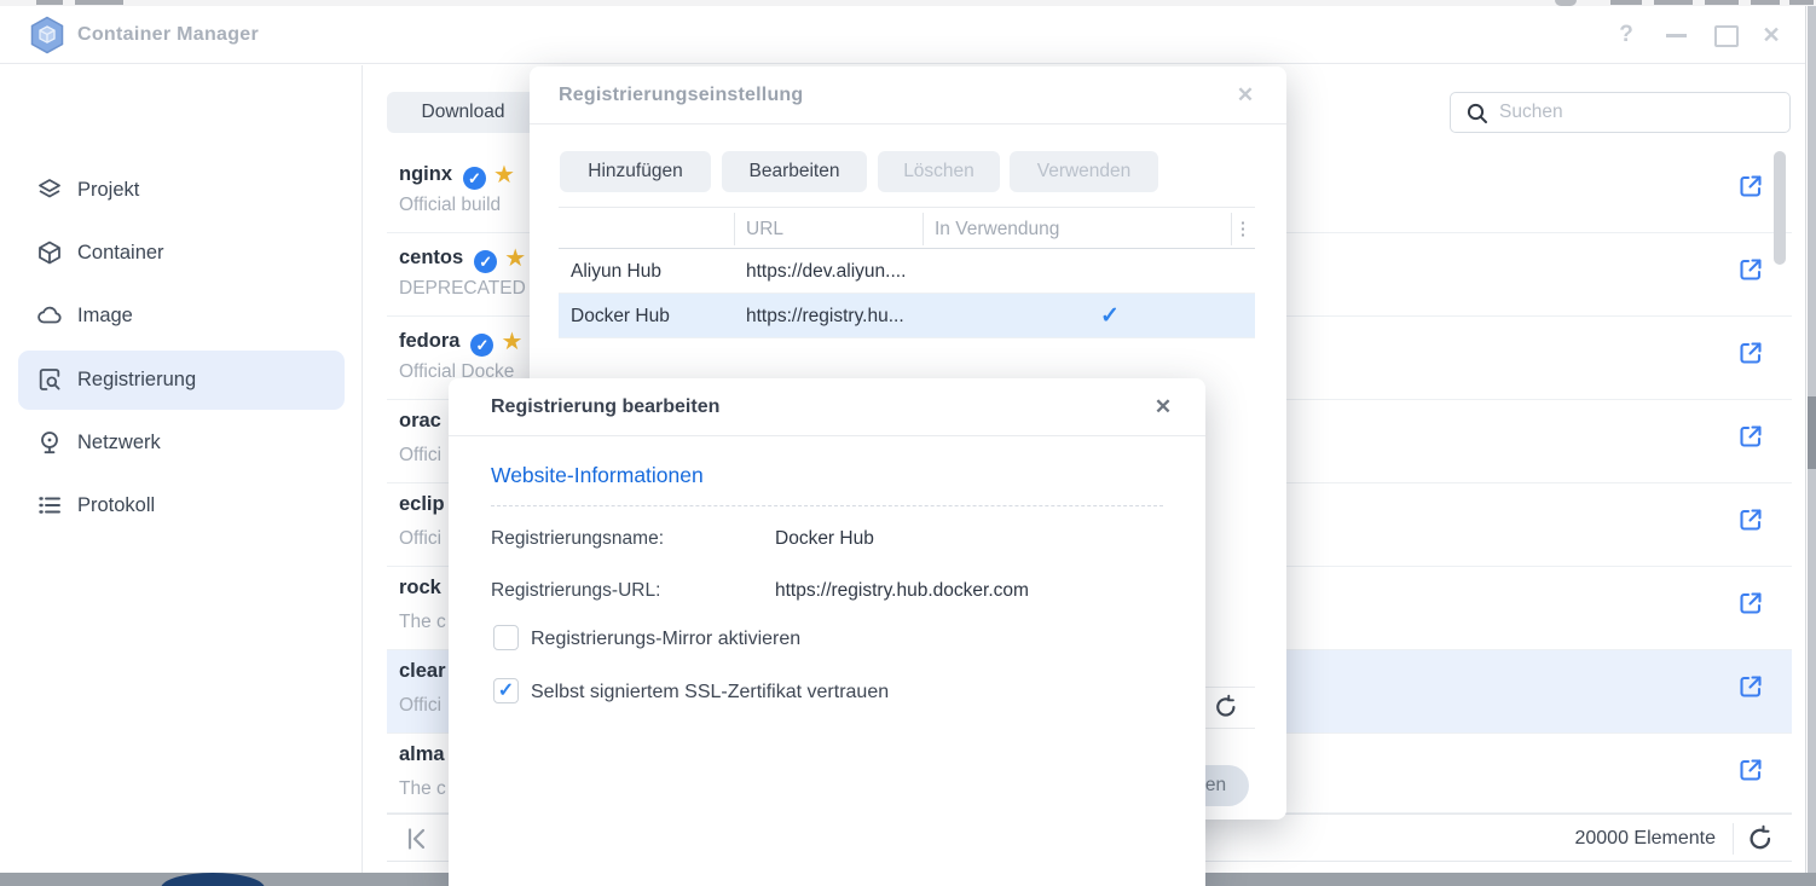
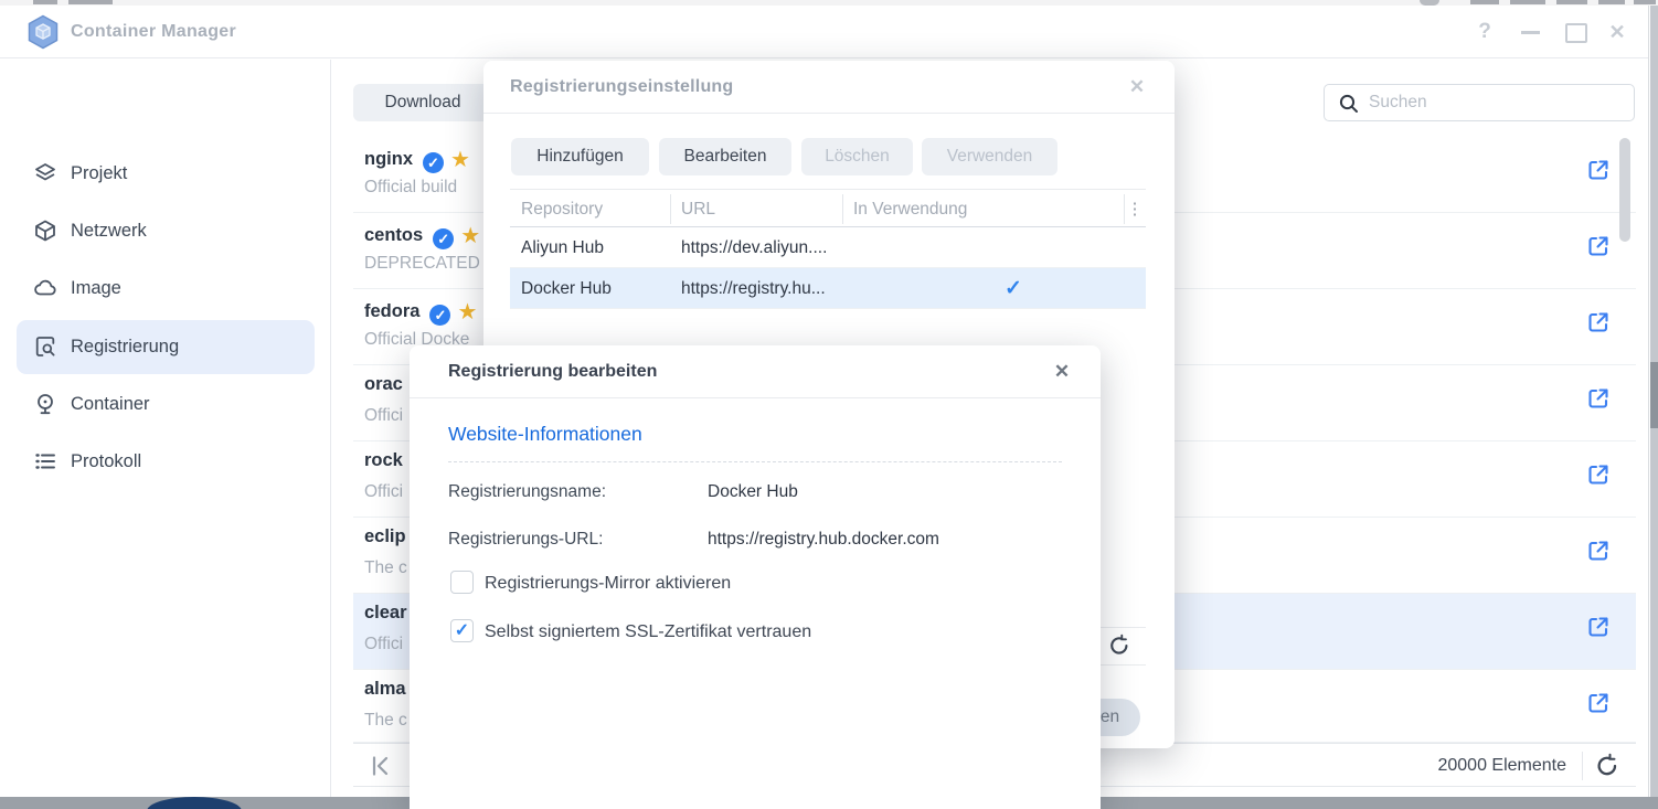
  Container Manager
  ?
  ✕
  Projekt
- Container
+ Netzwerk
  Image
  Registrierung
- Netzwerk
+ Container
  Protokoll
  Download
  Suchen
  nginx ✓ ★
  Official build
  centos ✓ ★
  DEPRECATED
  fedora ✓ ★
  Official Docke
  orac
  Offici
- eclip
+ rock
  Offici
- rock
+ eclip
  The c
  clear
  Offici
  alma
  The c
  20000 Elemente
  Registrierungseinstellung
  ✕
  Hinzufügen
  Bearbeiten
  Löschen
  Verwenden
+ Repository
  URL
  In Verwendung
  ⋮
  Aliyun Hub
  https://dev.aliyun....
  Docker Hub
  https://registry.hu...
  ✓
  en
  Registrierung bearbeiten
  ✕
  Website-Informationen
  Registrierungsname:
  Docker Hub
  Registrierungs-URL:
  https://registry.hub.docker.com
  Registrierungs-Mirror aktivieren
  ✓
  Selbst signiertem SSL-Zertifikat vertrauen
